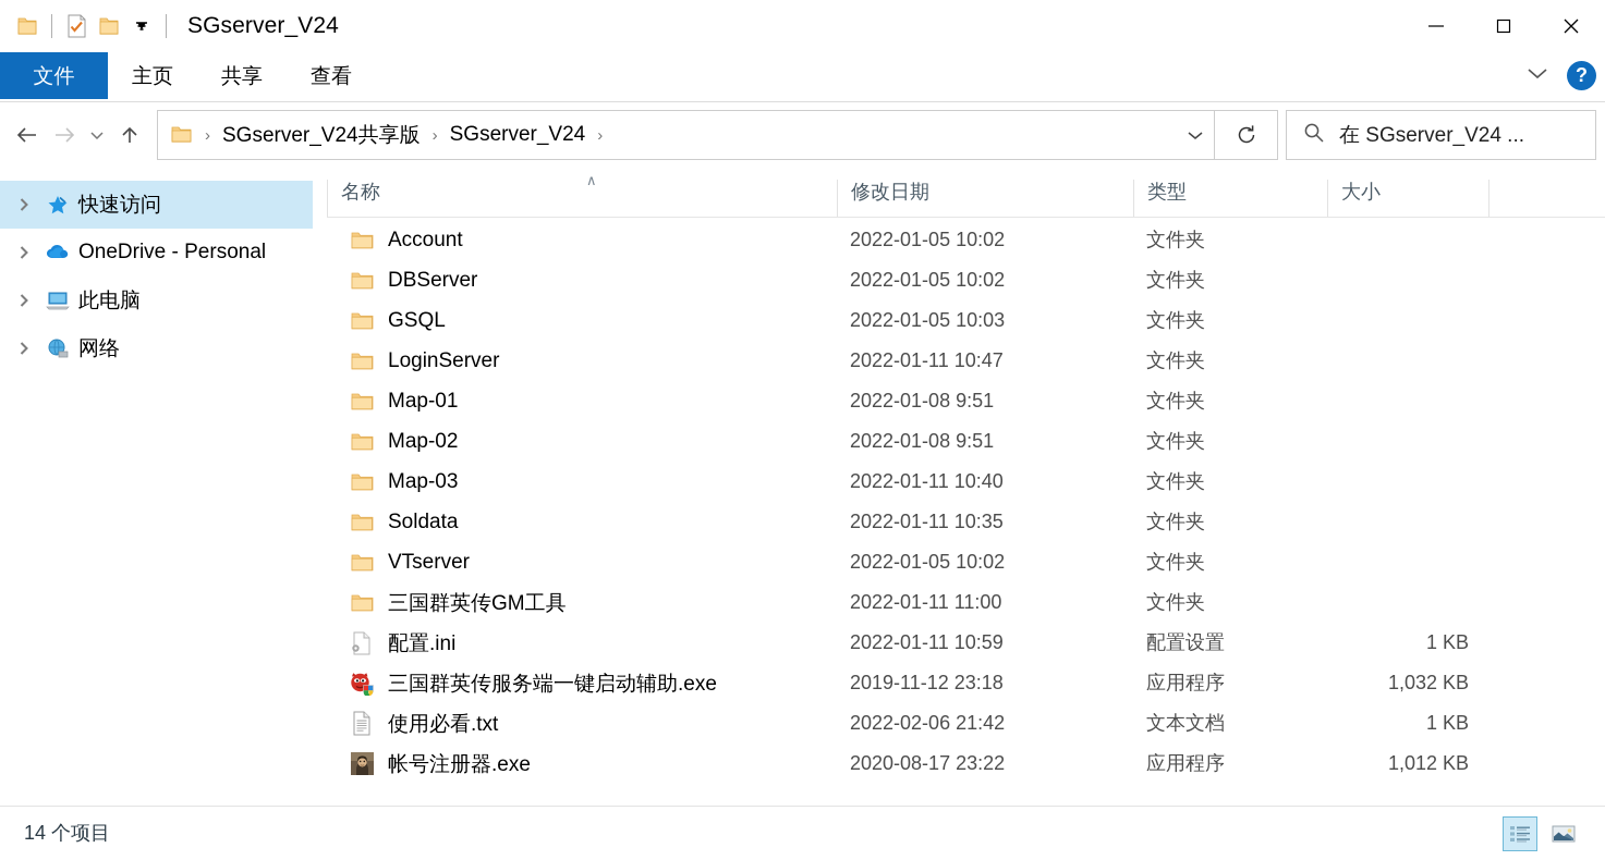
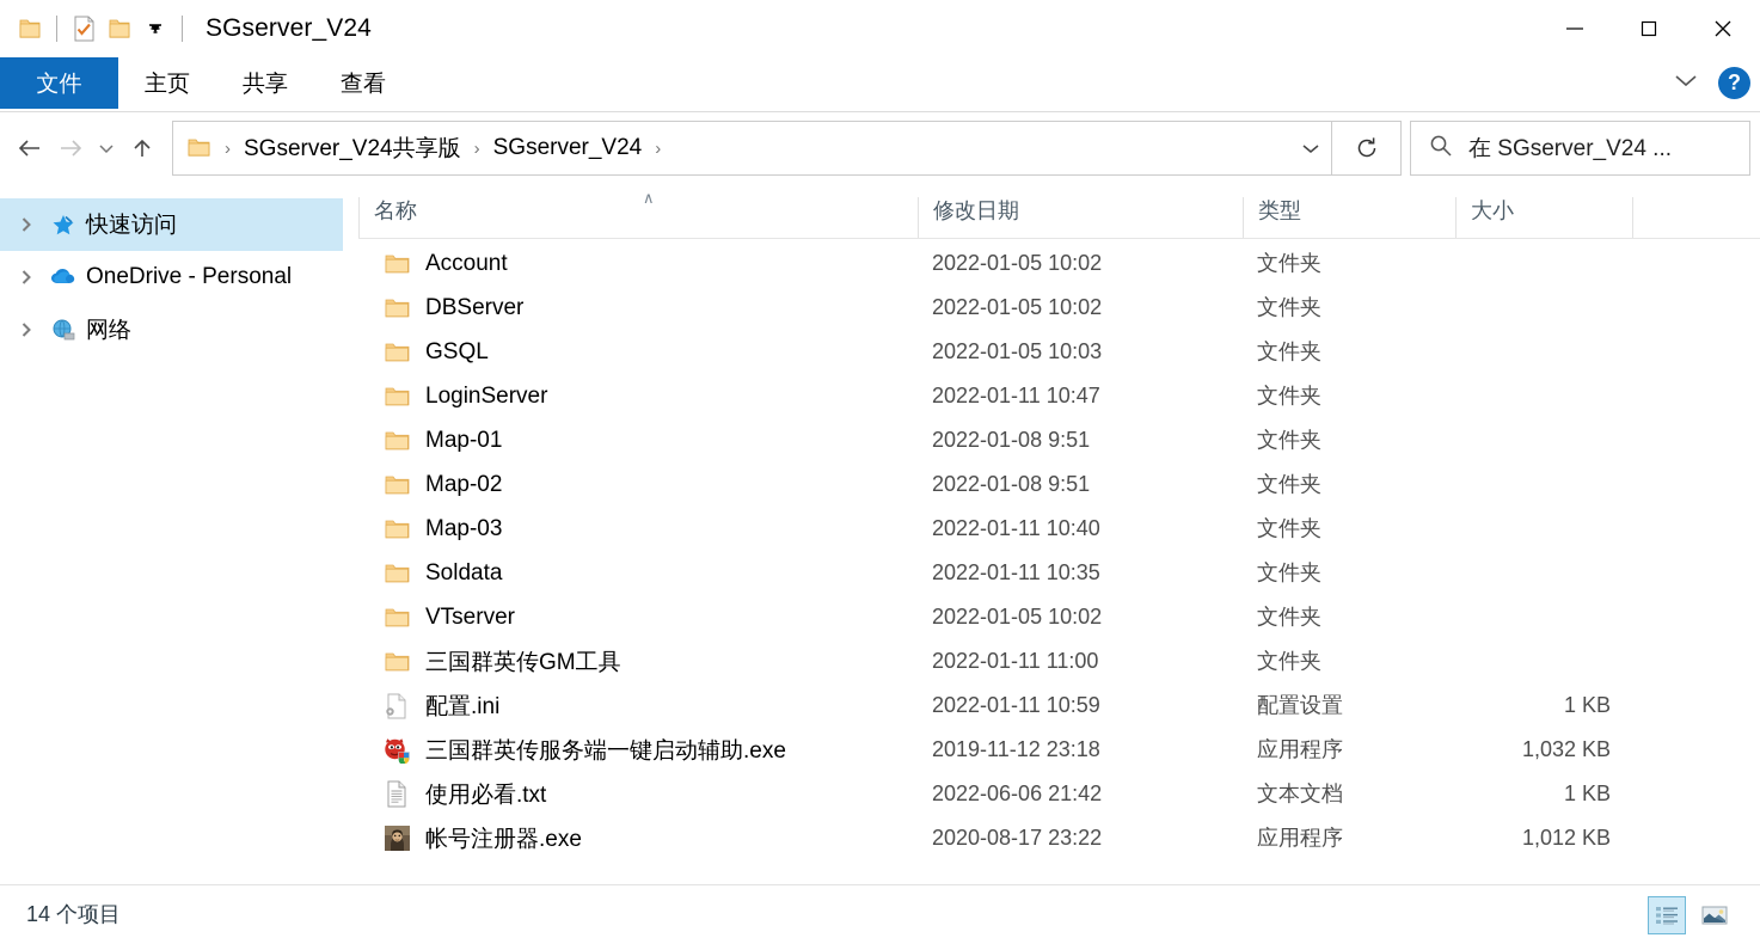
  SGserver_V24
  文件
  主页
  共享
  查看
  ?
  ›
  SGserver_V24共享版
  ›
  SGserver_V24
  ›
  在 SGserver_V24 ...
  快速访问
  OneDrive - Personal
- 此电脑
  网络
  ∧
  名称
  修改日期
  类型
  大小
  Account
  2022-01-05 10:02
  文件夹
  DBServer
  2022-01-05 10:02
  文件夹
  GSQL
  2022-01-05 10:03
  文件夹
  LoginServer
  2022-01-11 10:47
  文件夹
  Map-01
  2022-01-08 9:51
  文件夹
  Map-02
  2022-01-08 9:51
  文件夹
  Map-03
  2022-01-11 10:40
  文件夹
  Soldata
  2022-01-11 10:35
  文件夹
  VTserver
  2022-01-05 10:02
  文件夹
  三国群英传GM工具
  2022-01-11 11:00
  文件夹
  配置.ini
  2022-01-11 10:59
  配置设置
  1 KB
  三国群英传服务端一键启动辅助.exe
  2019-11-12 23:18
  应用程序
  1,032 KB
  使用必看.txt
- 2022-02-06 21:42
+ 2022-06-06 21:42
  文本文档
  1 KB
  帐号注册器.exe
  2020-08-17 23:22
  应用程序
  1,012 KB
  14 个项目
